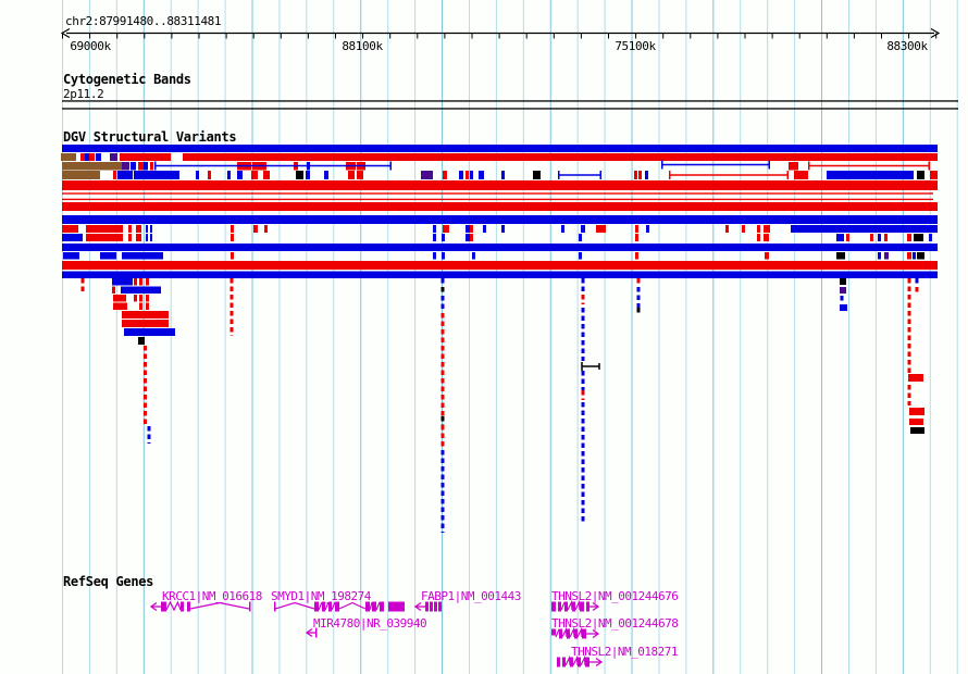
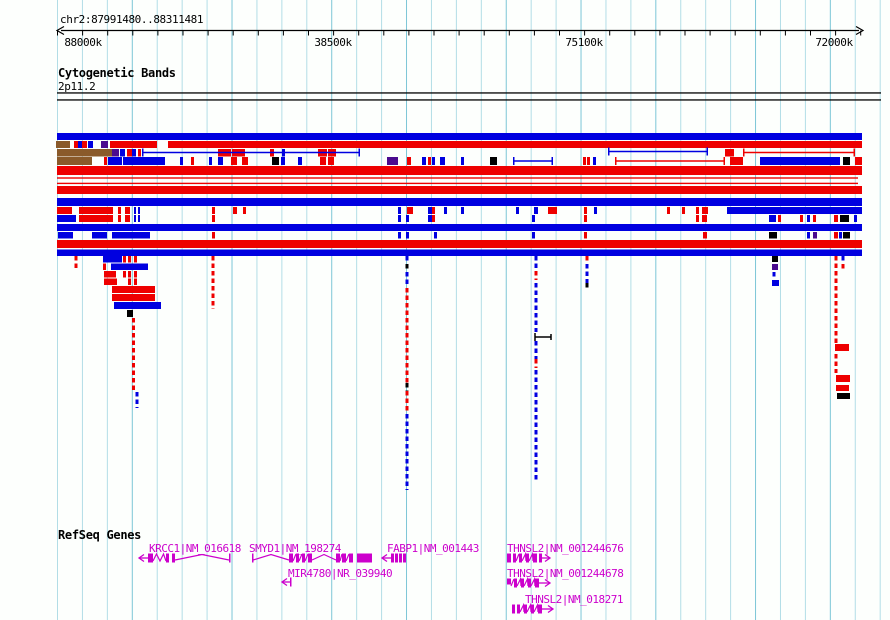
  chr2:87991480..88311481
  Cytogenetic Bands
  2p11.2
- DGV Structural Variants
  RefSeq Genes
- 69000k
+ 88000k
- 88100k
+ 38500k
  75100k
- 88300k
+ 72000k
  KRCC1|NM_016618
  SMYD1|NM_198274
  MIR4780|NR_039940
  FABP1|NM_001443
  THNSL2|NM_001244676
  THNSL2|NM_001244678
  THNSL2|NM_018271
